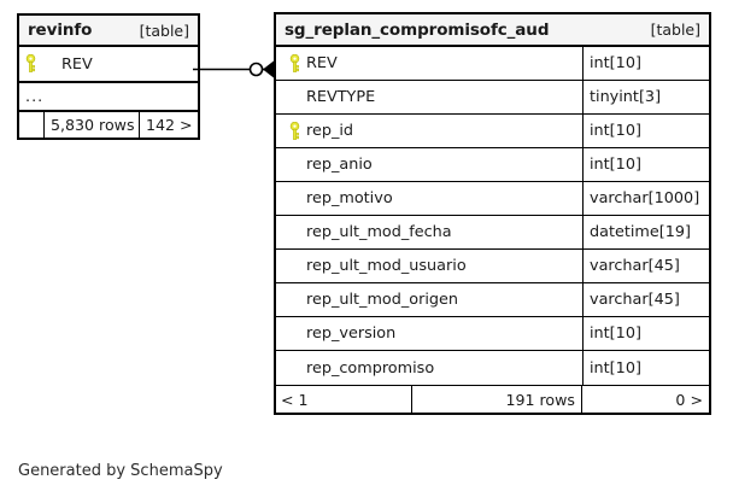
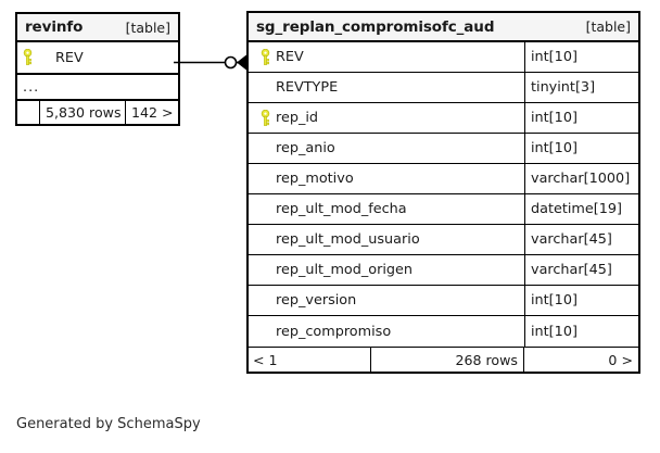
  revinfo
  [table]
  REV
  ...
  5,830 rows
  142 >
  sg_replan_compromisofc_aud
  [table]
  REV
  int[10]
  REVTYPE
  tinyint[3]
  rep_id
  int[10]
  rep_anio
  int[10]
  rep_motivo
  varchar[1000]
  rep_ult_mod_fecha
  datetime[19]
  rep_ult_mod_usuario
  varchar[45]
  rep_ult_mod_origen
  varchar[45]
  rep_version
  int[10]
  rep_compromiso
  int[10]
  < 1
- 191 rows
+ 268 rows
  0 >
  Generated by SchemaSpy
